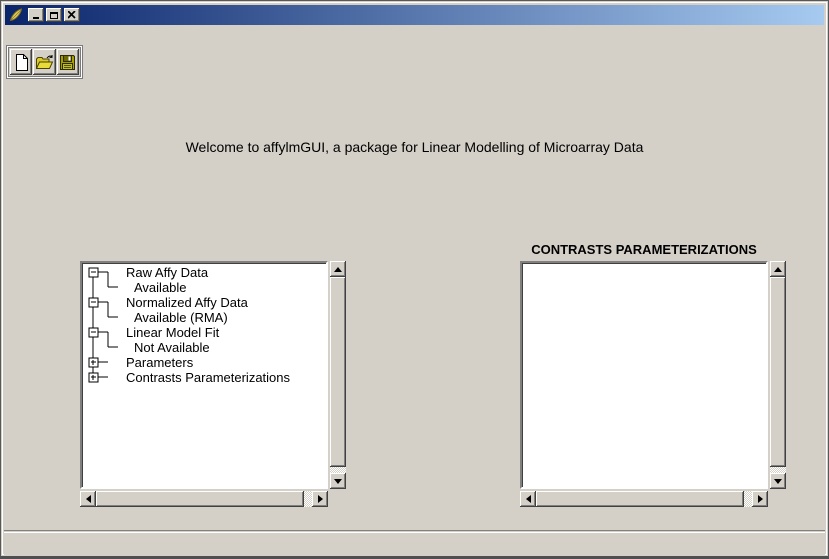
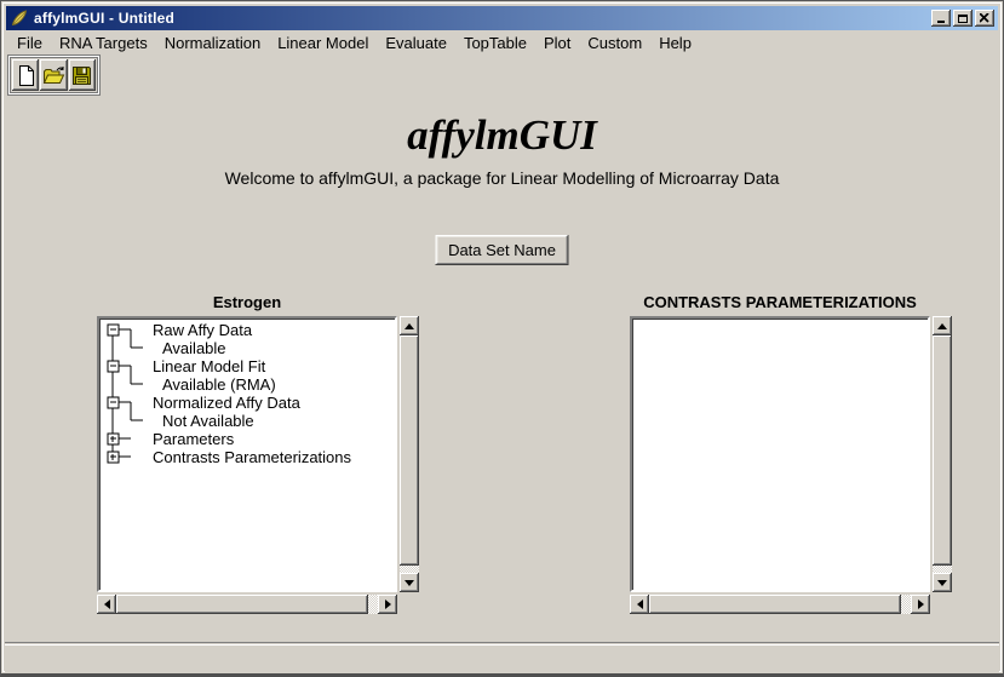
+ affylmGUI - Untitled
+ File
+ RNA Targets
+ Normalization
+ Linear Model
+ Evaluate
+ TopTable
+ Plot
+ Custom
+ Help
+ affylmGUI
  Welcome to affylmGUI, a package for Linear Modelling of Microarray Data
+ Data Set Name
+ Estrogen
  Raw Affy Data
  Available
- Normalized Affy Data
+ Linear Model Fit
  Available (RMA)
- Linear Model Fit
+ Normalized Affy Data
  Not Available
  Parameters
  Contrasts Parameterizations
  CONTRASTS PARAMETERIZATIONS
